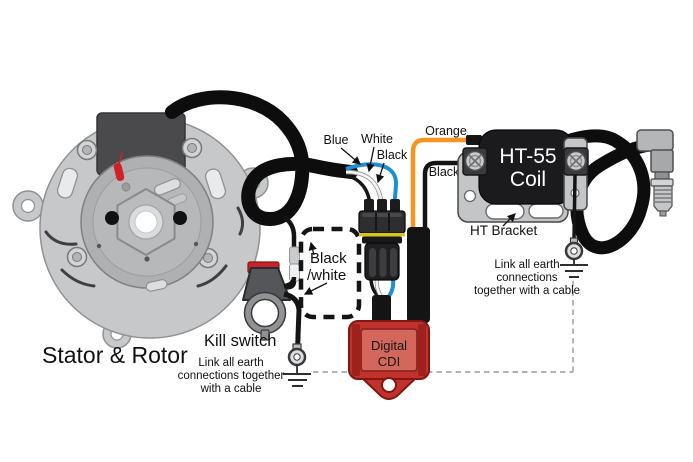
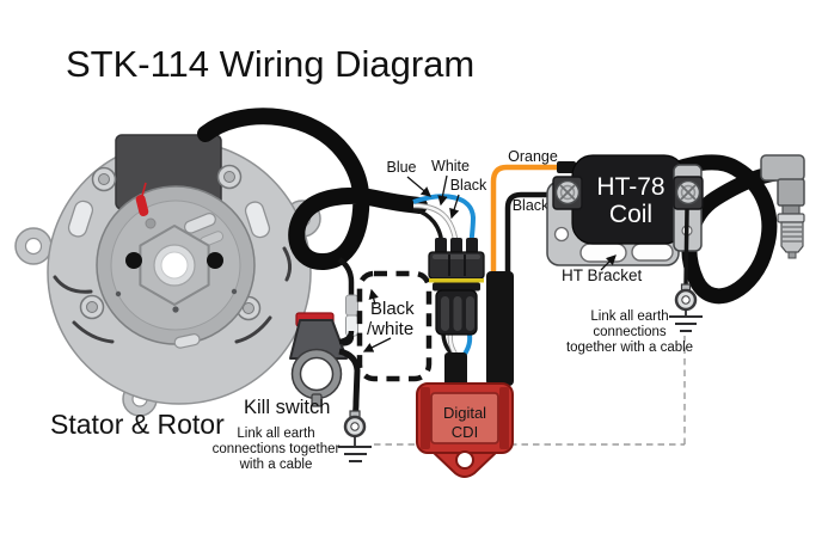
+ STK-114 Wiring Diagram
  Stator & Rotor
  Blue
  White
  Black
  Black
  /white
  Kill switch
  Link all earth
  connections together
  with a cable
  Orange
  Black
- HT-55
+ HT-78
  Coil
  HT Bracket
  Link all earth
  connections
  together with a cable
  Digital
  CDI
